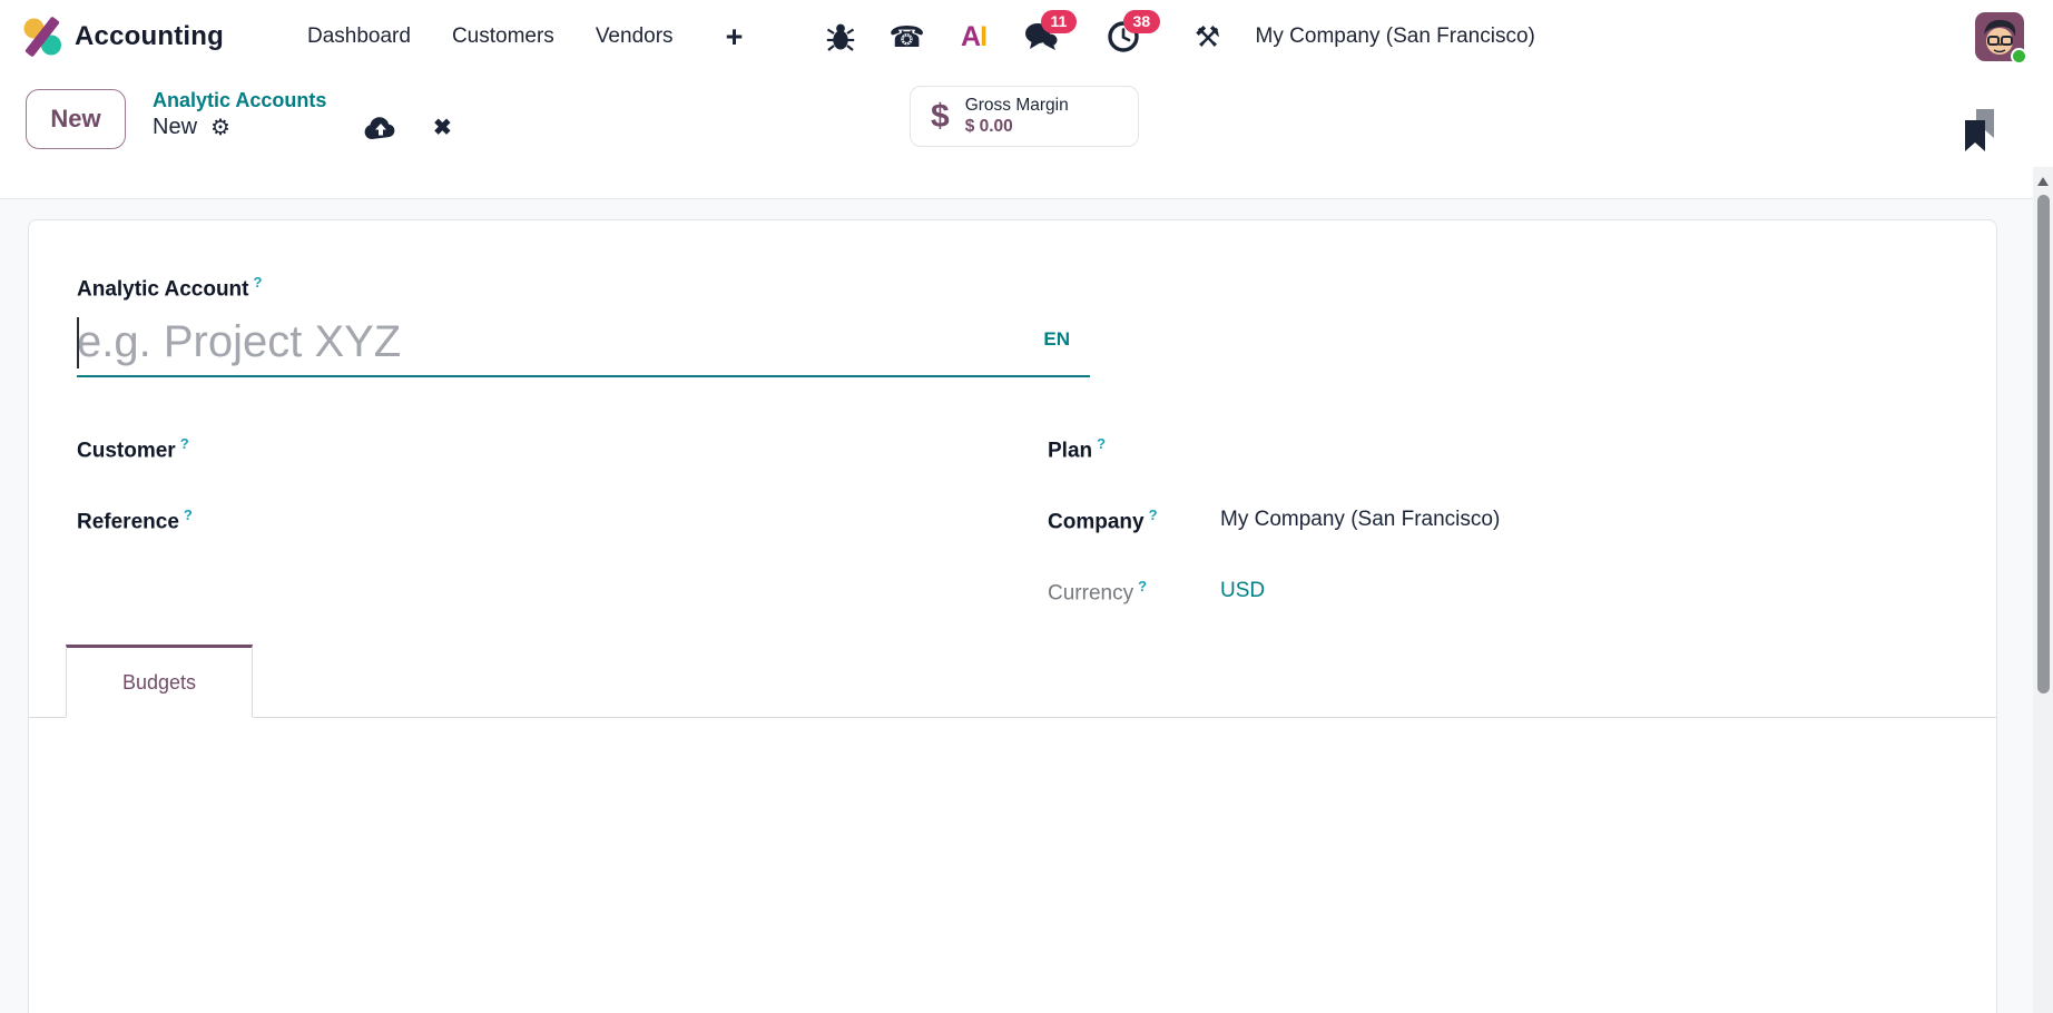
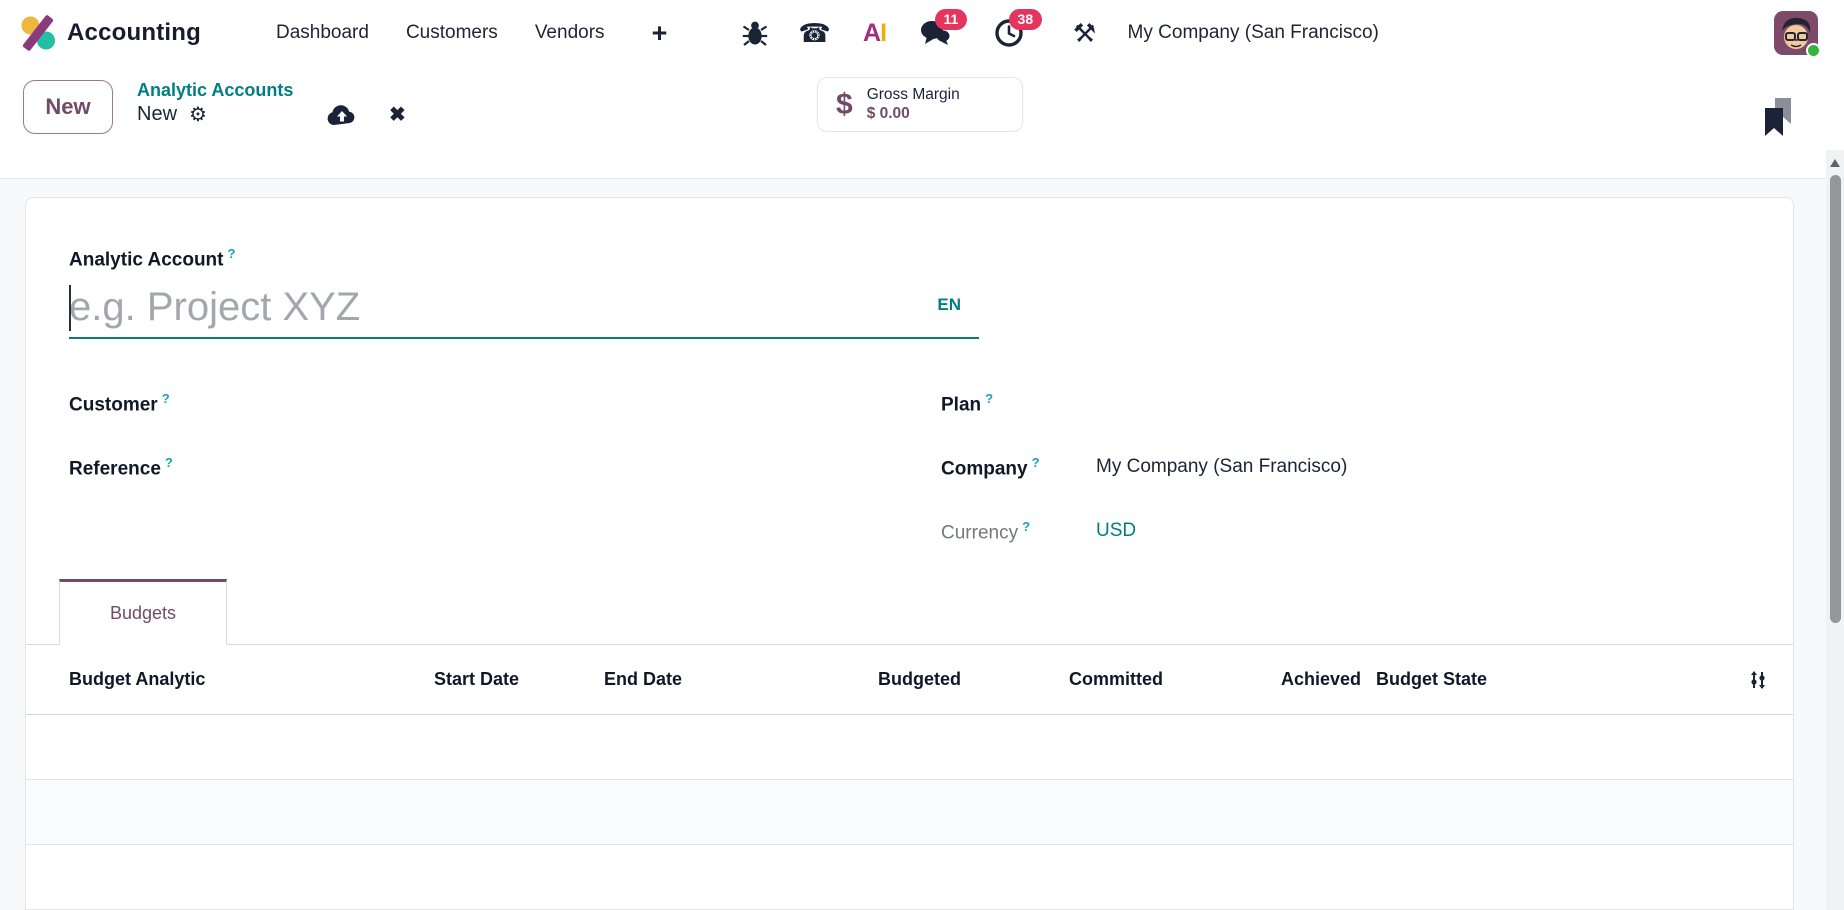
  Accounting
  Dashboard
  Customers
  Vendors
  +
  ☎
  AI
  11
  38
  ⚒
  My Company (San Francisco)
  New
  Analytic Accounts
  New
  ⚙
  ✖
  $
  Gross Margin
  $ 0.00
  Analytic Account ?
  e.g. Project XYZ
  EN
  Customer ?
  Plan ?
  Reference ?
  Company ?
  My Company (San Francisco)
  Currency ?
  USD
  Budgets
+ Budget Analytic
+ Start Date
+ End Date
+ Budgeted
+ Committed
+ Achieved
+ Budget State
